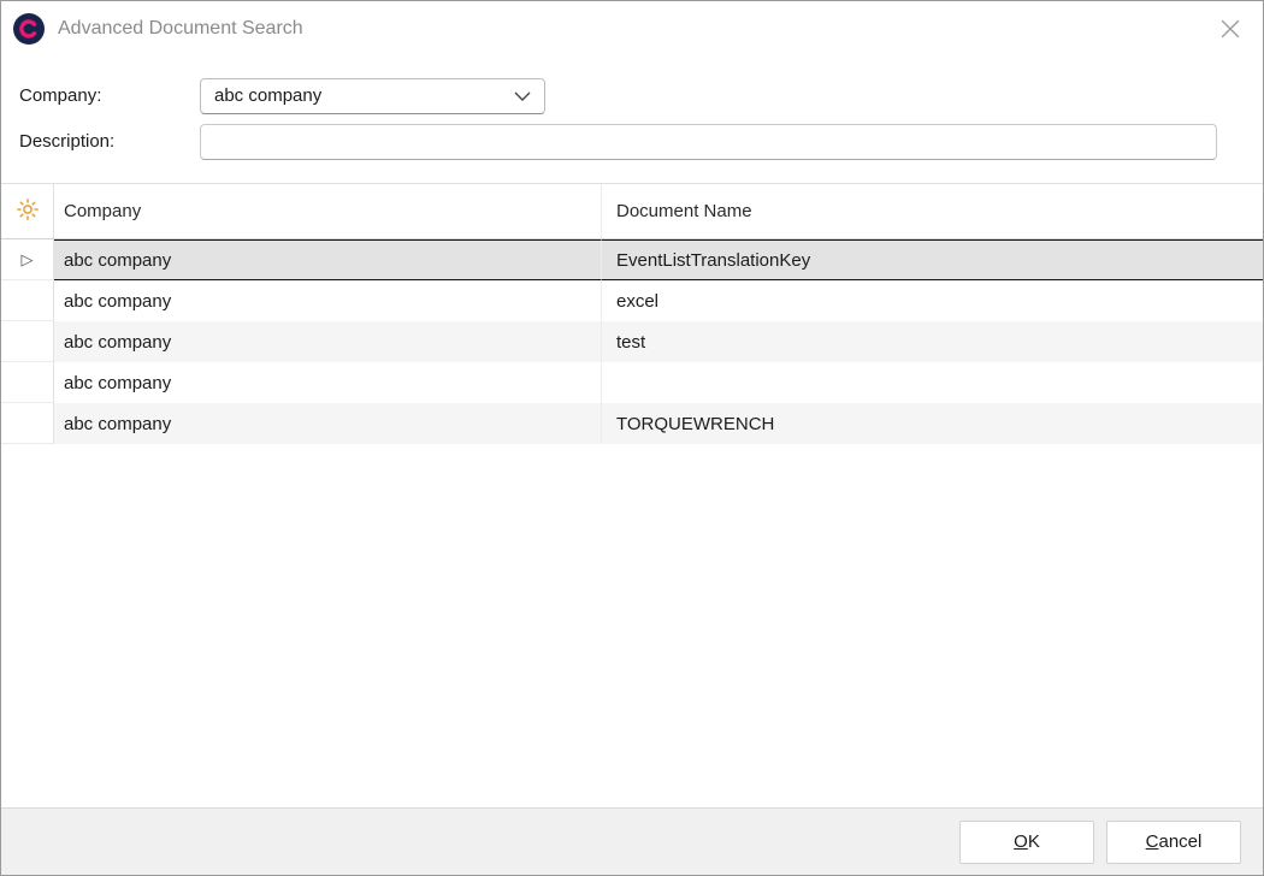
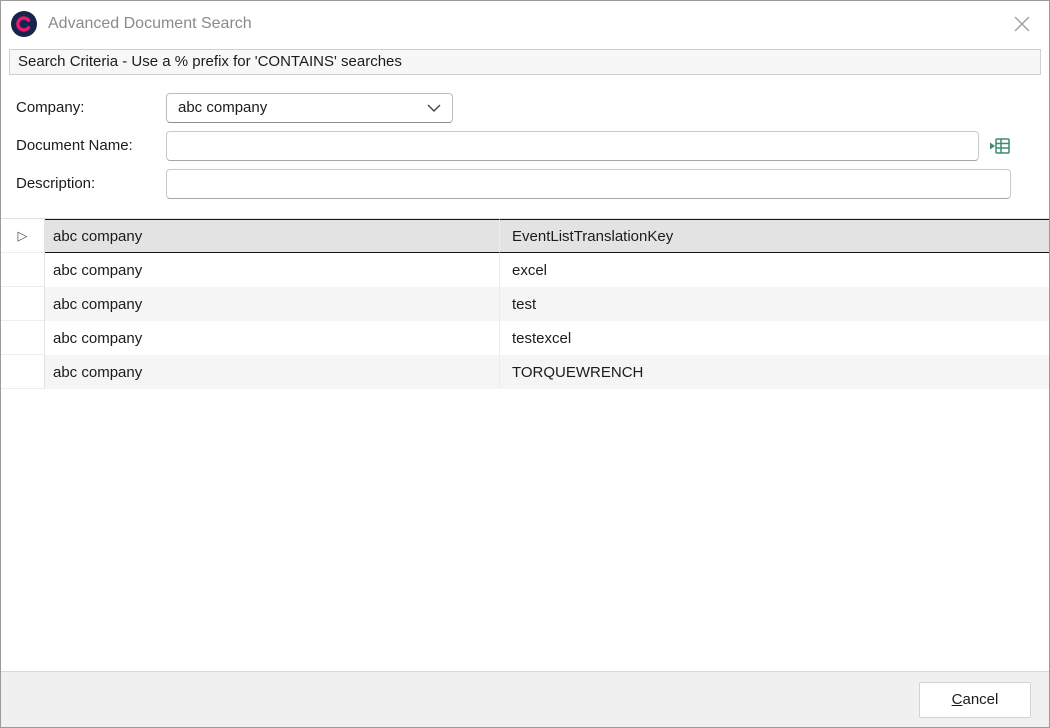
  Advanced Document Search
+ Search Criteria - Use a % prefix for 'CONTAINS' searches
  Company:
  abc company
+ Document Name:
  Description:
- Company
- Document Name
  ▷
  abc company
  EventListTranslationKey
  abc company
  excel
  abc company
  test
  abc company
+ testexcel
  abc company
  TORQUEWRENCH
- OK
  Cancel
